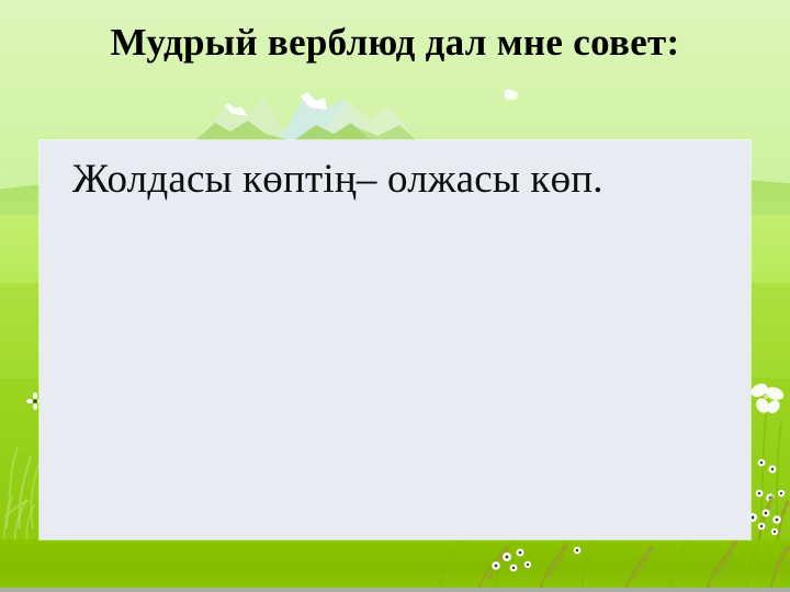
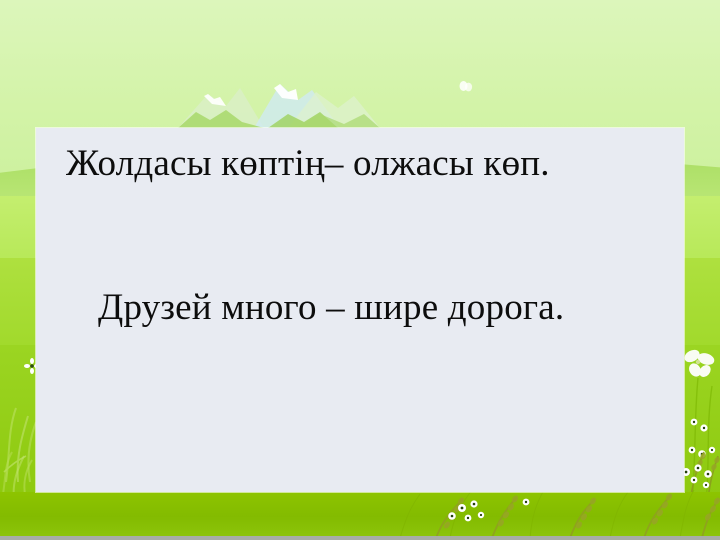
- Мудрый верблюд дал мне совет:
  Жолдасы көптің– олжасы көп.
+ Друзей много – шире дорога.
